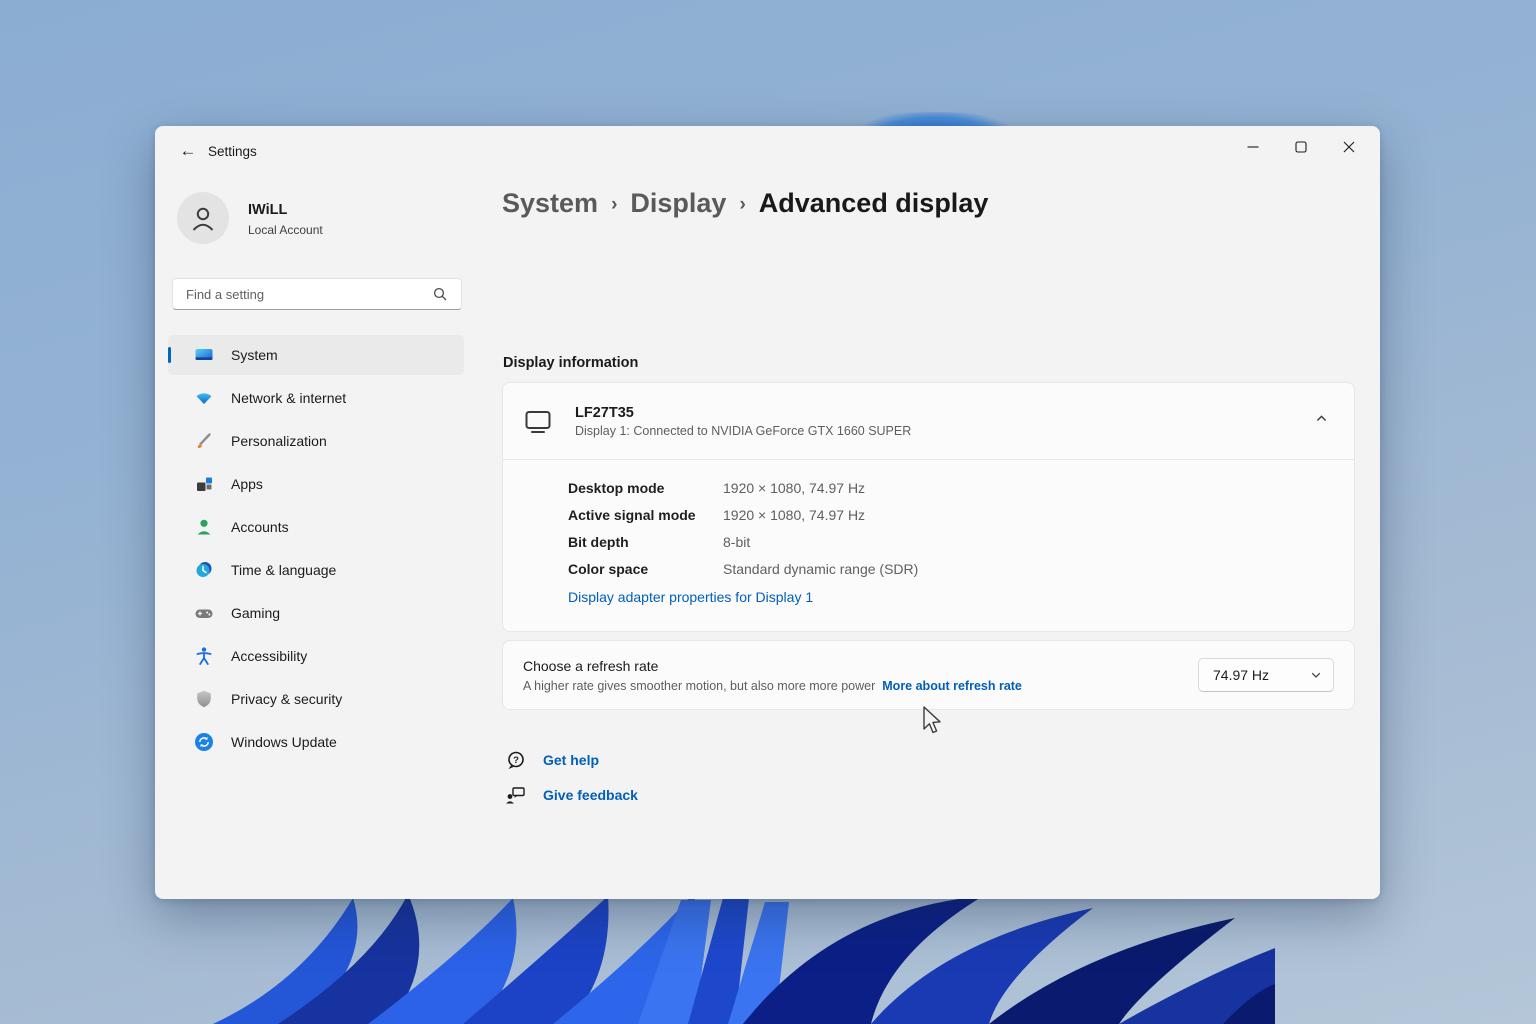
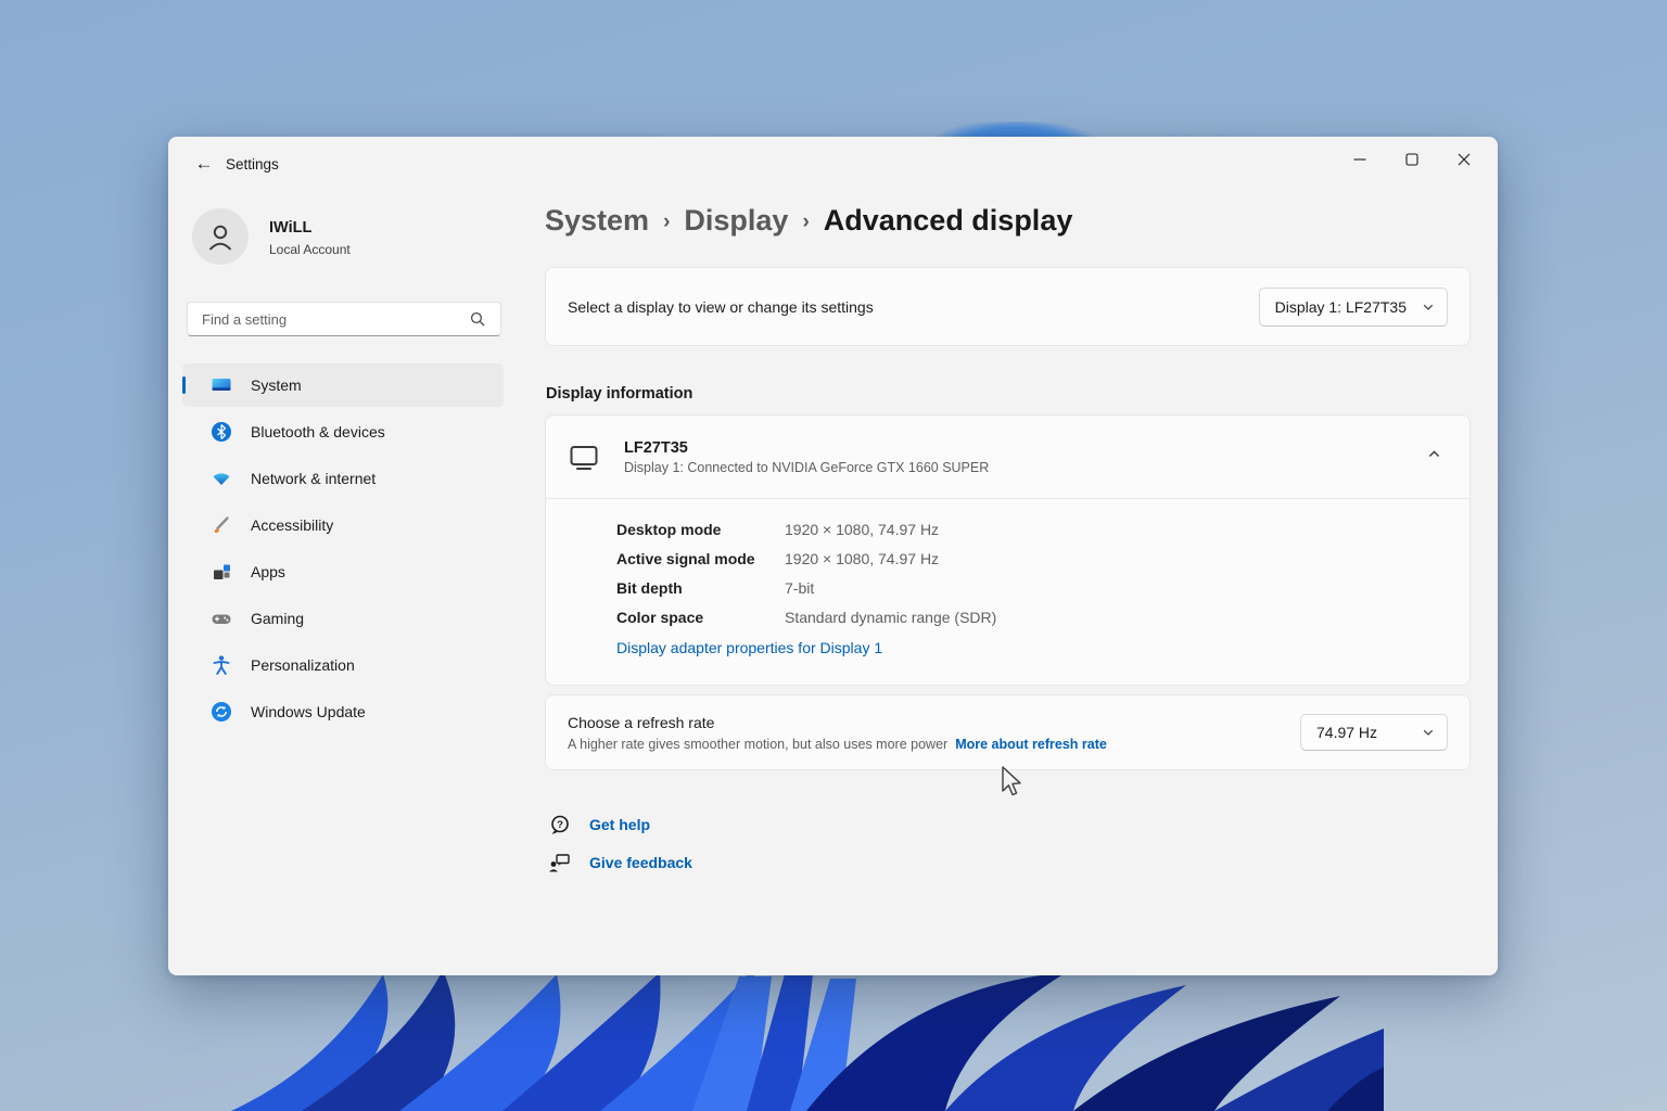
  ←
  Settings
  IWiLL
  Local Account
  Find a setting
  System
+ Bluetooth & devices
  Network & internet
- Personalization
+ Accessibility
  Apps
- Accounts
- Time & language
  Gaming
- Accessibility
+ Personalization
- Privacy & security
  Windows Update
  System
  ›
  Display
  ›
  Advanced display
+ Select a display to view or change its settings
+ Display 1: LF27T35
  Display information
  LF27T35
  Display 1: Connected to NVIDIA GeForce GTX 1660 SUPER
  Desktop mode
  1920 × 1080, 74.97 Hz
  Active signal mode
  1920 × 1080, 74.97 Hz
  Bit depth
- 8-bit
+ 7-bit
  Color space
  Standard dynamic range (SDR)
  Display adapter properties for Display 1
  Choose a refresh rate
- A higher rate gives smoother motion, but also more more power More about refresh rate
+ A higher rate gives smoother motion, but also uses more power More about refresh rate
  74.97 Hz
  ?
  Get help
  Give feedback
